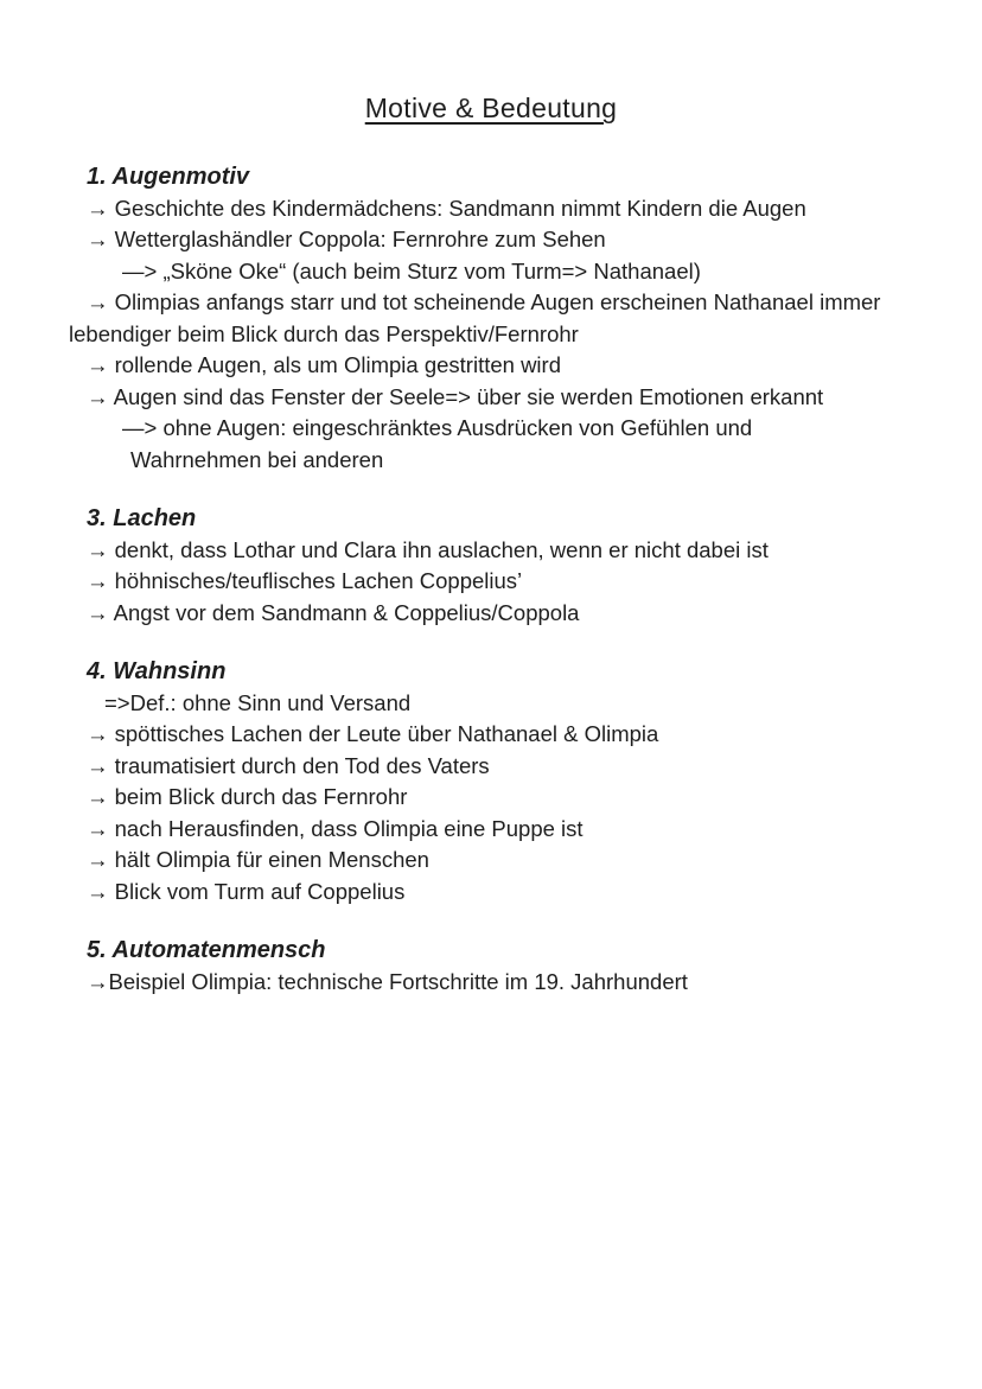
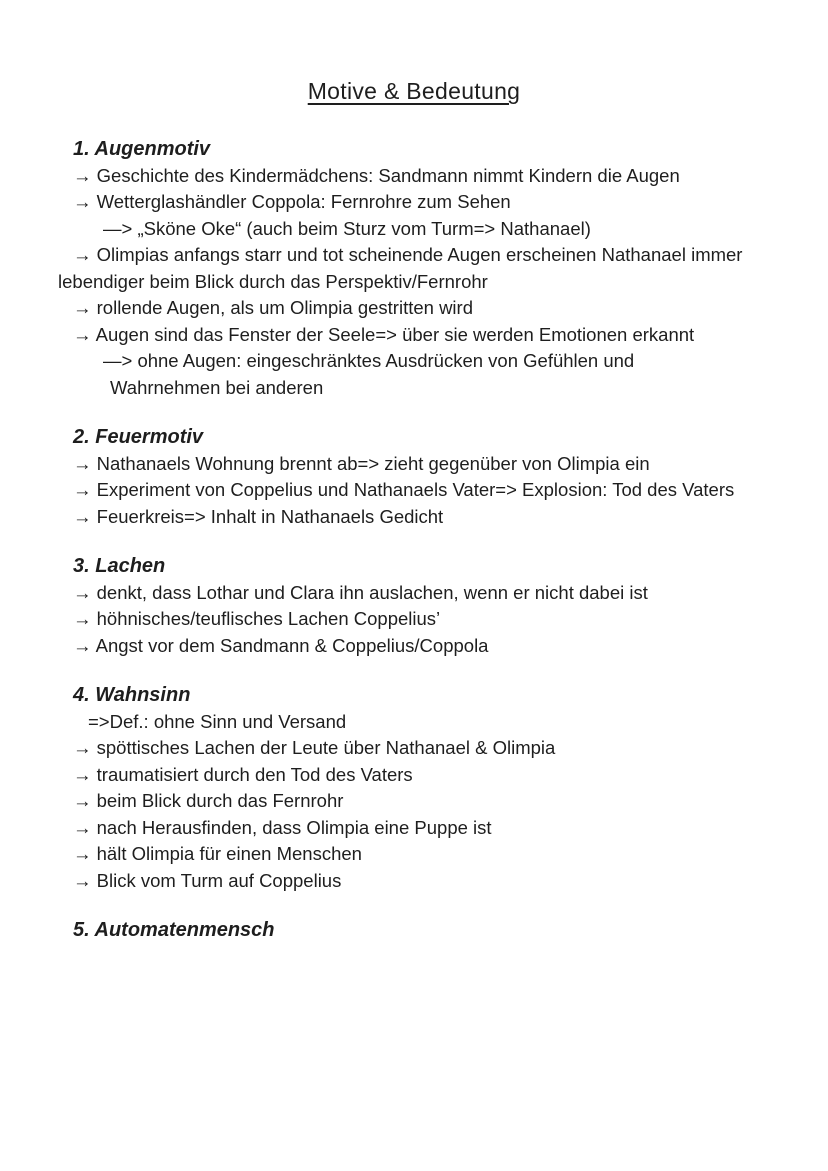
  Motive & Bedeutung
  1. Augenmotiv
  → Geschichte des Kindermädchens: Sandmann nimmt Kindern die Augen
  → Wetterglashändler Coppola: Fernrohre zum Sehen
  —> „Sköne Oke“ (auch beim Sturz vom Turm=> Nathanael)
  → Olimpias anfangs starr und tot scheinende Augen erscheinen Nathanael immer lebendiger beim Blick durch das Perspektiv/Fernrohr
  → rollende Augen, als um Olimpia gestritten wird
  → Augen sind das Fenster der Seele=> über sie werden Emotionen erkannt
  —> ohne Augen: eingeschränktes Ausdrücken von Gefühlen und Wahrnehmen bei anderen
+ 2. Feuermotiv
+ → Nathanaels Wohnung brennt ab=> zieht gegenüber von Olimpia ein
+ → Experiment von Coppelius und Nathanaels Vater=> Explosion: Tod des Vaters
+ → Feuerkreis=> Inhalt in Nathanaels Gedicht
  3. Lachen
  → denkt, dass Lothar und Clara ihn auslachen, wenn er nicht dabei ist
  → höhnisches/teuflisches Lachen Coppelius’
  → Angst vor dem Sandmann & Coppelius/Coppola
  4. Wahnsinn
  =>Def.: ohne Sinn und Versand
  → spöttisches Lachen der Leute über Nathanael & Olimpia
  → traumatisiert durch den Tod des Vaters
  → beim Blick durch das Fernrohr
  → nach Herausfinden, dass Olimpia eine Puppe ist
  → hält Olimpia für einen Menschen
  → Blick vom Turm auf Coppelius
  5. Automatenmensch
- →Beispiel Olimpia: technische Fortschritte im 19. Jahrhundert
